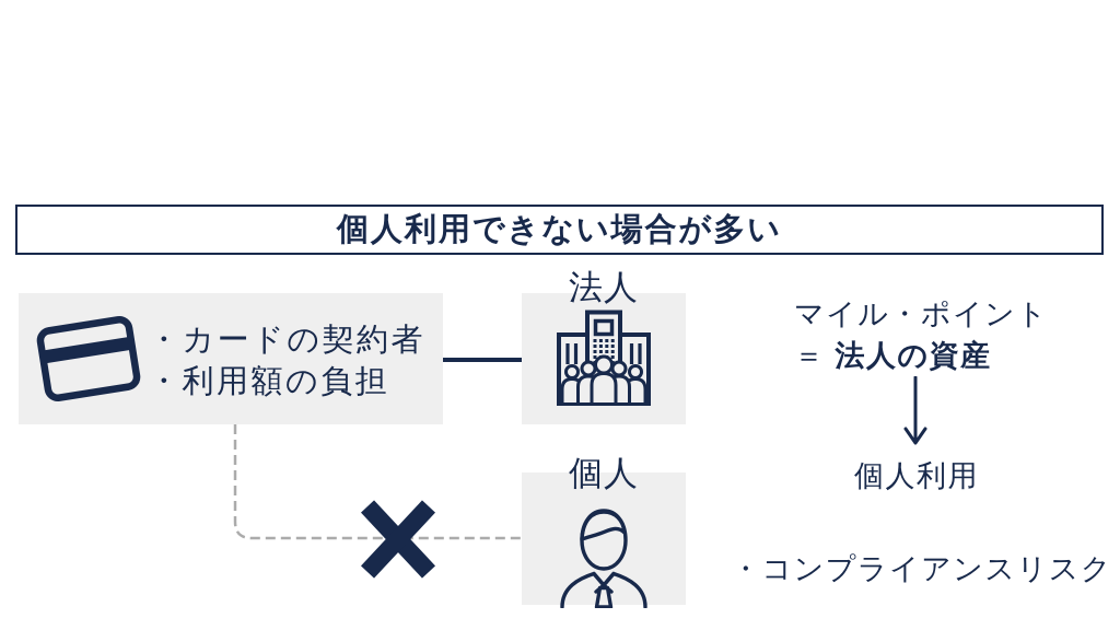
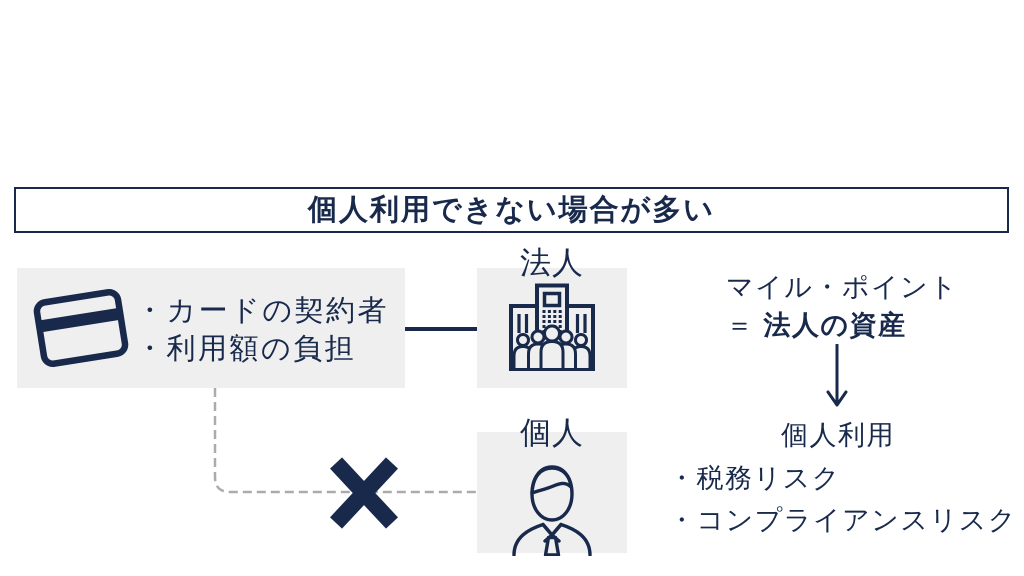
  個人利用できない場合が多い
  ・カードの契約者
  ・利用額の負担
  法人
  個人
  マイル・ポイント
  ＝ 法人の資産
  個人利用
+ ・税務リスク
  ・コンプライアンスリスク
